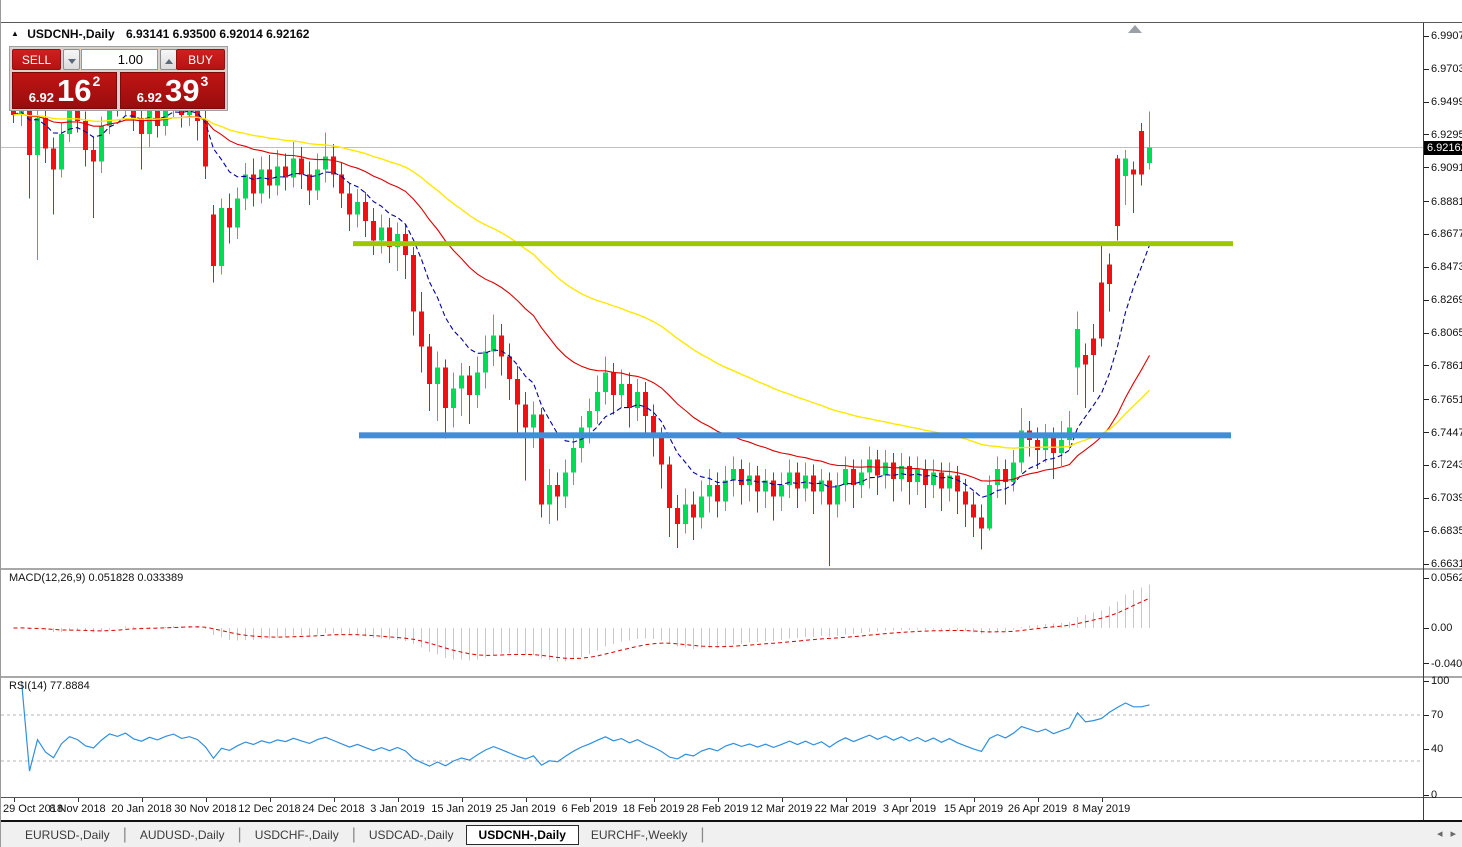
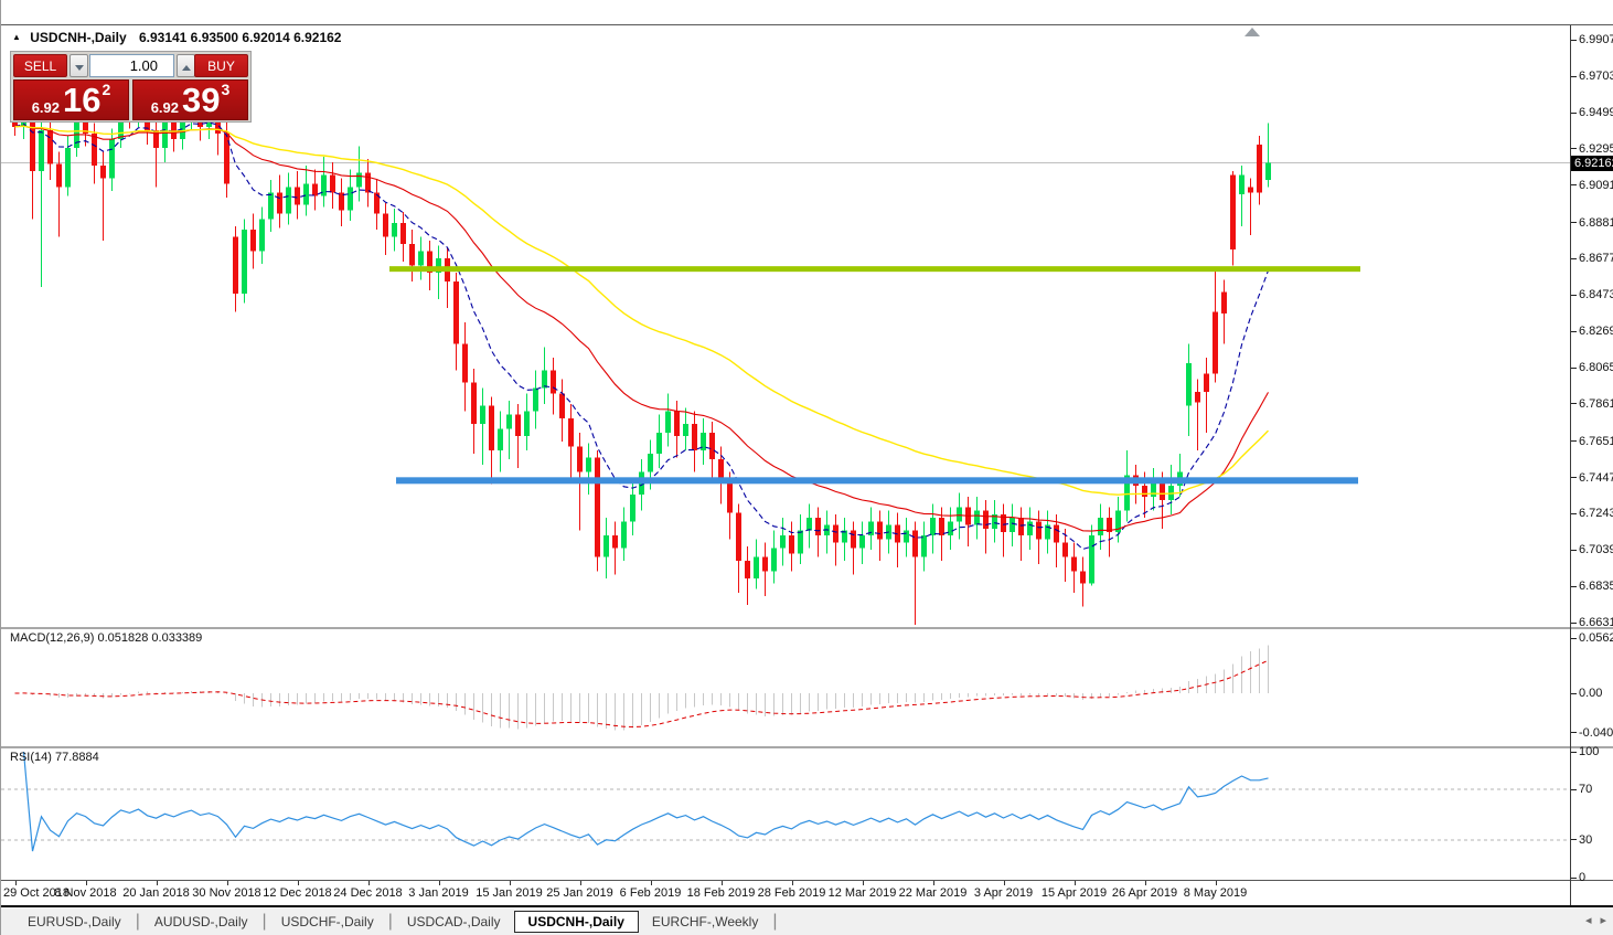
  ▲ USDCNH-,Daily 6.93141 6.93500 6.92014 6.92162
  SELL
  1.00
  BUY
  6.92
  16
  2
  6.92
  39
  3
  MACD(12,26,9) 0.051828 0.033389
  RSI(14) 77.8884
  6.9216
  EURUSD-,Daily
  |
  AUDUSD-,Daily
  |
  USDCHF-,Daily
  |
  USDCAD-,Daily
  USDCNH-,Daily
  EURCHF-,Weekly
  |
  ◂ ▸
  6.990
  6.970
  6.949
  6.929
  6.909
  6.888
  6.867
  6.847
  6.826
  6.806
  6.786
  6.765
  6.744
  6.724
  6.703
  6.683
  6.663
  0.00
  100
  70
- 40
+ 30
  0
  29 Oct 2018
  8 Nov 2018
  20 Jan 2018
  30 Nov 2018
  12 Dec 2018
  24 Dec 2018
  3 Jan 2019
  15 Jan 2019
  25 Jan 2019
  6 Feb 2019
  18 Feb 2019
  28 Feb 2019
  12 Mar 2019
  22 Mar 2019
  3 Apr 2019
  15 Apr 2019
  26 Apr 2019
  8 May 2019
